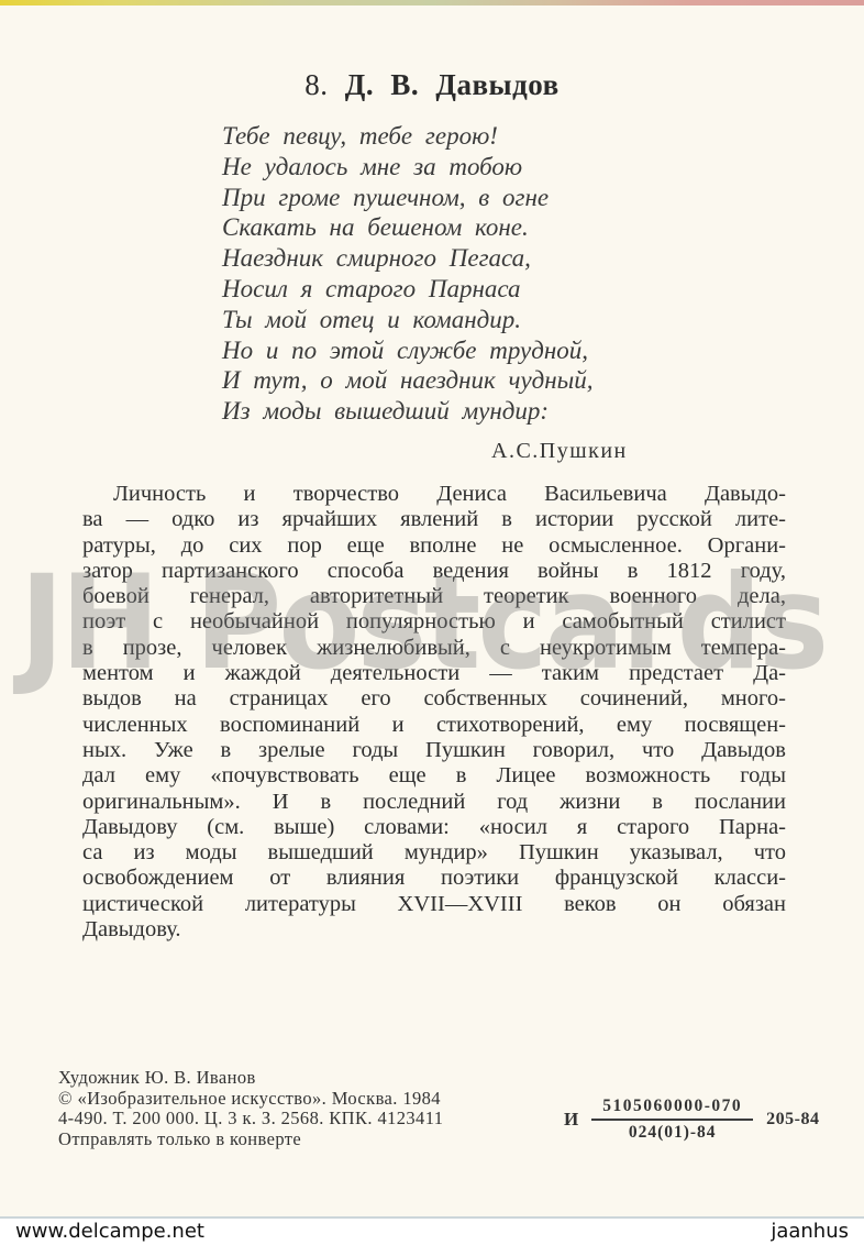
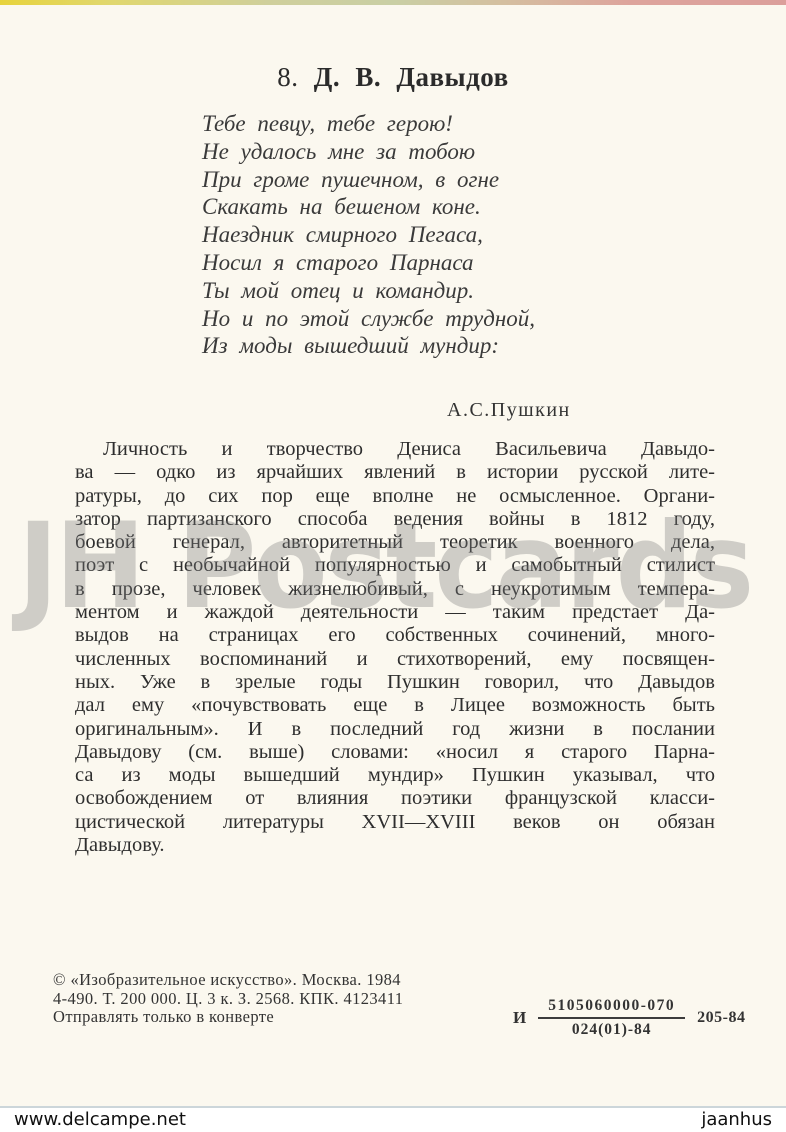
  8. Д. В. Давыдов
  Тебе певцу, тебе герою!
  Не удалось мне за тобою
  При громе пушечном, в огне
  Скакать на бешеном коне.
  Наездник смирного Пегаса,
  Носил я старого Парнаса
  Ты мой отец и командир.
  Но и по этой службе трудной,
- И тут, о мой наездник чудный,
  Из моды вышедший мундир:
  А.С.Пушкин
  Личность и творчество Дениса Васильевича Давыдо-
  ва — одко из ярчайших явлений в истории русской лите-
  ратуры, до сих пор еще вполне не осмысленное. Органи-
  затор партизанского способа ведения войны в 1812 году,
  боевой генерал, авторитетный теоретик военного дела,
  поэт с необычайной популярностью и самобытный стилист
  в прозе, человек жизнелюбивый, с неукротимым темпера-
  ментом и жаждой деятельности — таким предстает Да-
  выдов на страницах его собственных сочинений, много-
  численных воспоминаний и стихотворений, ему посвящен-
  ных. Уже в зрелые годы Пушкин говорил, что Давыдов
- дал ему «почувствовать еще в Лицее возможность годы
+ дал ему «почувствовать еще в Лицее возможность быть
  оригинальным». И в последний год жизни в послании
  Давыдову (см. выше) словами: «носил я старого Парна-
  са из моды вышедший мундир» Пушкин указывал, что
  освобождением от влияния поэтики французской класси-
  цистической литературы XVII—XVIII веков он обязан
  Давыдову.
- Художник Ю. В. Иванов
  © «Изобразительное искусство». Москва. 1984
  4-490. Т. 200 000. Ц. 3 к. З. 2568. КПК. 4123411
  Отправлять только в конверте
  И
  5105060000-070
  024(01)-84
  205-84
  JH Postcards
  www.delcampe.net
  jaanhus
